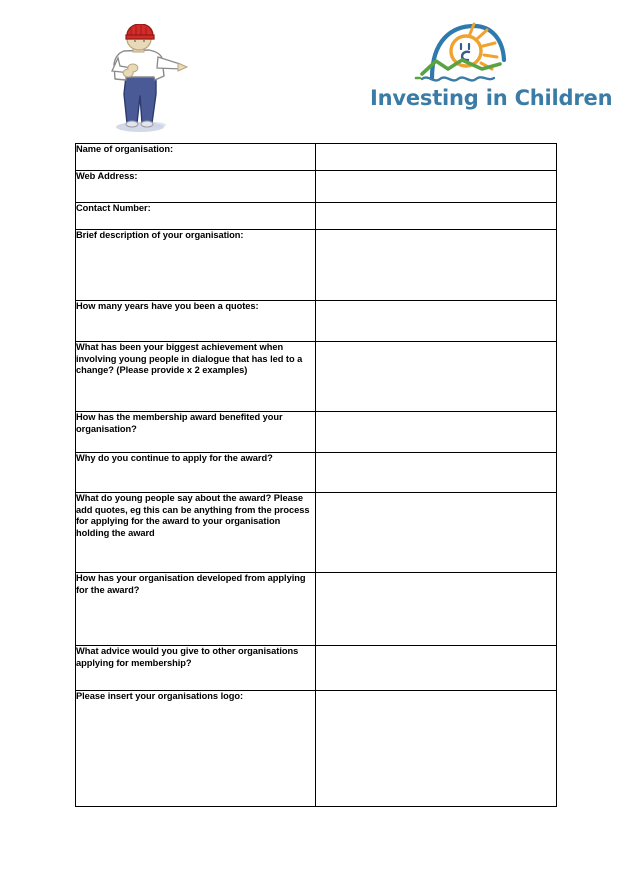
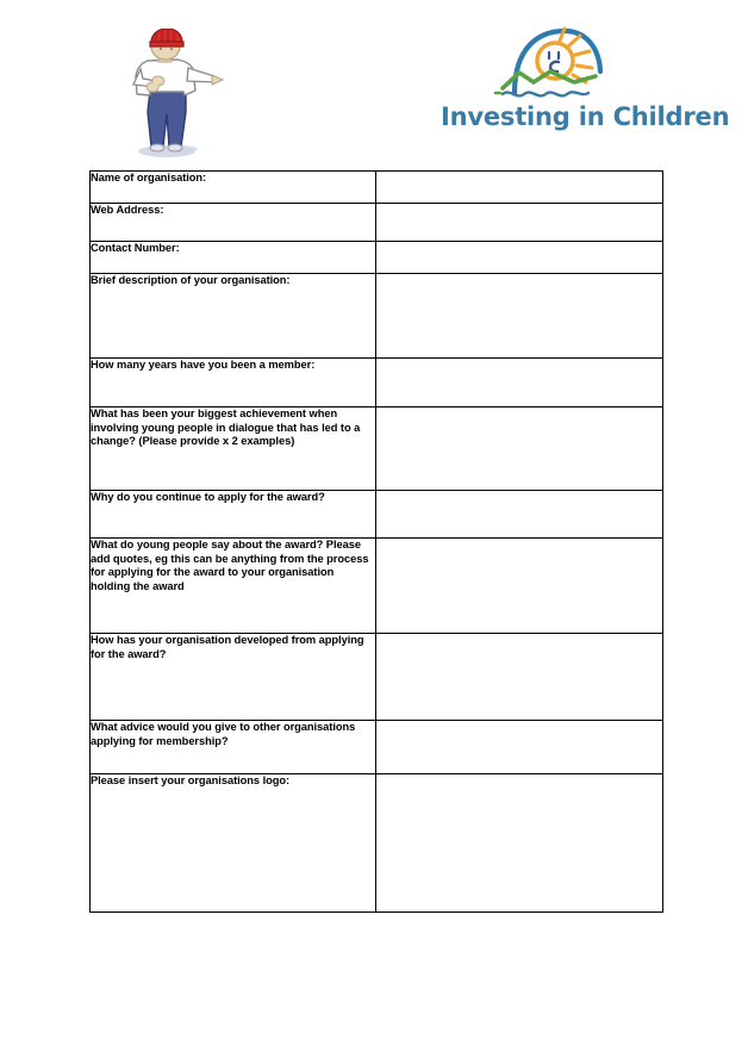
  Investing in Children
  Name of organisation:
  Web Address:
  Contact Number:
  Brief description of your organisation:
- How many years have you been a quotes:
+ How many years have you been a member:
  What has been your biggest achievement when involving young people in dialogue that has led to a change? (Please provide x 2 examples)
- How has the membership award benefited your organisation?
  Why do you continue to apply for the award?
  What do young people say about the award? Please add quotes, eg this can be anything from the process for applying for the award to your organisation holding the award
  How has your organisation developed from applying for the award?
  What advice would you give to other organisations applying for membership?
  Please insert your organisations logo:
